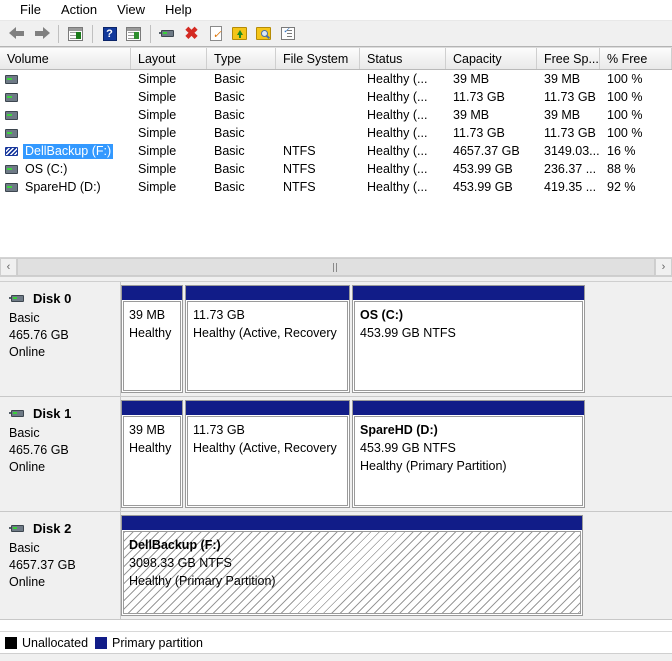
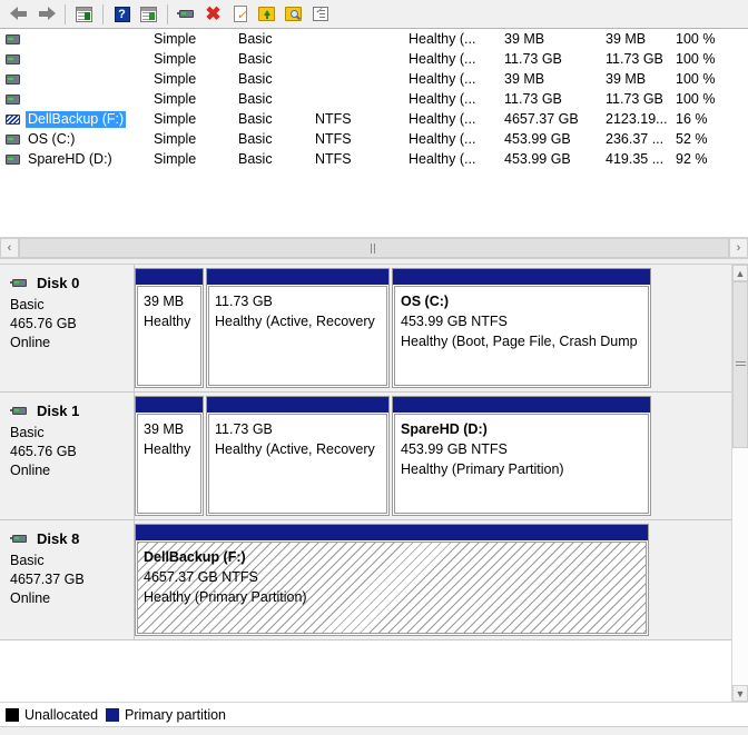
- File
- Action
- View
- Help
  ?
  ✖
  ✓
- Volume
- Layout
- Type
- File System
- Status
- Capacity
- Free Sp...
- % Free
  Simple
  Basic
  Healthy (...
  39 MB
  39 MB
  100 %
  Simple
  Basic
  Healthy (...
  11.73 GB
  11.73 GB
  100 %
  Simple
  Basic
  Healthy (...
  39 MB
  39 MB
  100 %
  Simple
  Basic
  Healthy (...
  11.73 GB
  11.73 GB
  100 %
  DellBackup (F:)
  Simple
  Basic
  NTFS
  Healthy (...
  4657.37 GB
- 3149.03...
+ 2123.19...
  16 %
  OS (C:)
  Simple
  Basic
  NTFS
  Healthy (...
  453.99 GB
  236.37 ...
- 88 %
+ 52 %
  SpareHD (D:)
  Simple
  Basic
  NTFS
  Healthy (...
  453.99 GB
  419.35 ...
  92 %
  ‹
  ›
  Disk 0
  Basic
  465.76 GB
  Online
  39 MB
  Healthy
  11.73 GB
  Healthy (Active, Recovery
  OS (C:)
  453.99 GB NTFS
+ Healthy (Boot, Page File, Crash Dump
  Disk 1
  Basic
  465.76 GB
  Online
  39 MB
  Healthy
  11.73 GB
  Healthy (Active, Recovery
  SpareHD (D:)
  453.99 GB NTFS
  Healthy (Primary Partition)
- Disk 2
+ Disk 8
  Basic
  4657.37 GB
  Online
  DellBackup (F:)
- 3098.33 GB NTFS
+ 4657.37 GB NTFS
  Healthy (Primary Partition)
+ ▲
+ ▼
  Unallocated
  Primary partition
